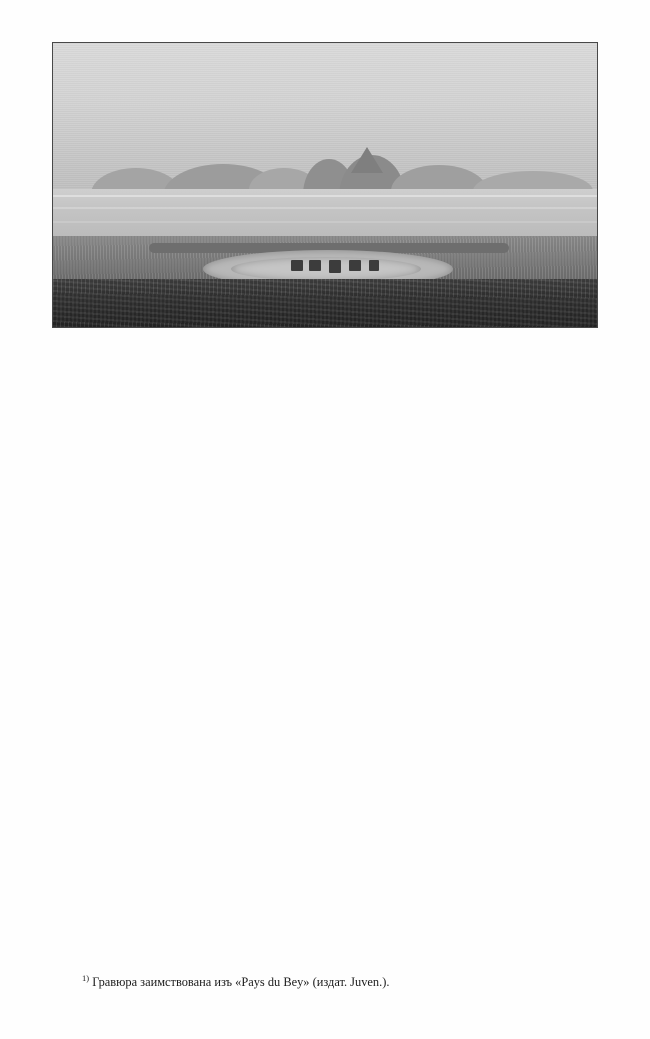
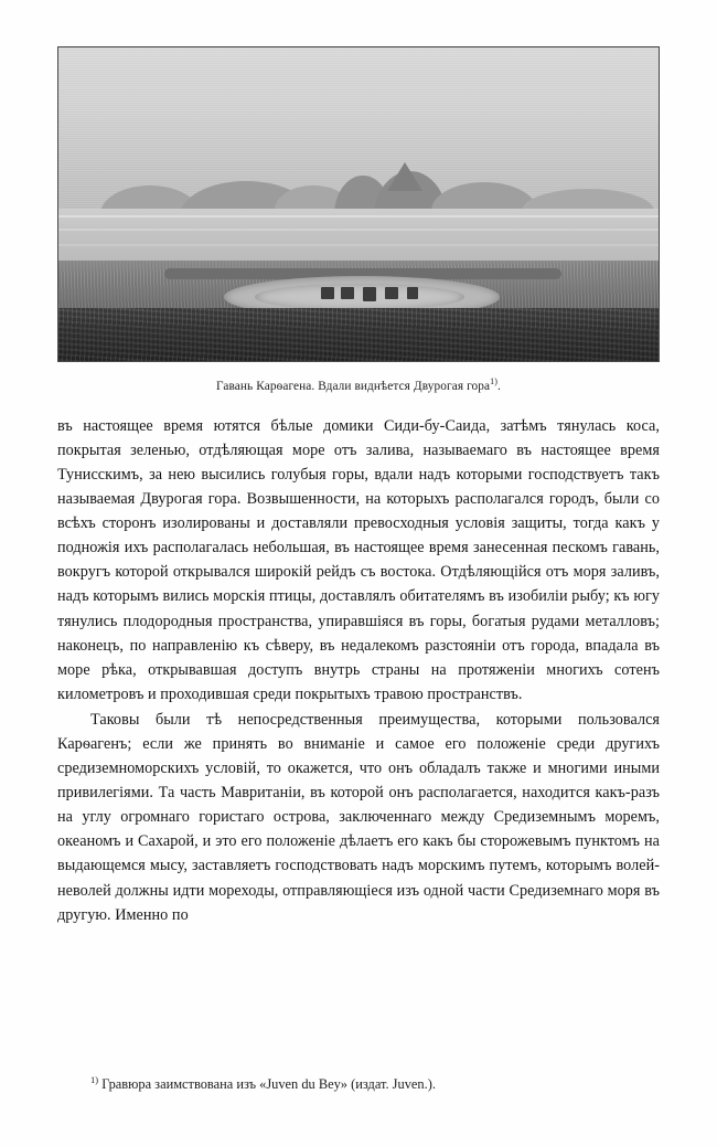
+ Гавань Карѳагена. Вдали виднѣется Двурогая гора1).
+ въ настоящее время ютятся бѣлые домики Сиди-бу-Саида, затѣмъ тянулась коса, покрытая зеленью, отдѣляющая море отъ залива, называемаго въ настоящее время Тунисскимъ, за нею высились голубыя горы, вдали надъ которыми господствуетъ такъ называемая Двурогая гора. Возвышенности, на которыхъ располагался городъ, были со всѣхъ сторонъ изолированы и доставляли превосходныя условія защиты, тогда какъ у подножія ихъ располагалась небольшая, въ настоящее время занесенная пескомъ гавань, вокругъ которой открывался широкій рейдъ съ востока. Отдѣляющійся отъ моря заливъ, надъ которымъ вились морскія птицы, доставлялъ обитателямъ въ изобиліи рыбу; къ югу тянулись плодородныя пространства, упиравшіяся въ горы, богатыя рудами металловъ; наконецъ, по направленію къ сѣверу, въ недалекомъ разстояніи отъ города, впадала въ море рѣка, открывавшая доступъ внутрь страны на протяженіи многихъ сотенъ километровъ и проходившая среди покрытыхъ травою пространствъ.
+ Таковы были тѣ непосредственныя преимущества, которыми пользовался Карѳагенъ; если же принять во вниманіе и самое его положеніе среди другихъ средиземноморскихъ условій, то окажется, что онъ обладалъ также и многими иными привилегіями. Та часть Мавританіи, въ которой онъ располагается, находится какъ-разъ на углу огромнаго гористаго острова, заключеннаго между Средиземнымъ моремъ, океаномъ и Сахарой, и это его положеніе дѣлаетъ его какъ бы сторожевымъ пунктомъ на выдающемся мысу, заставляетъ господствовать надъ морскимъ путемъ, которымъ волей-неволей должны идти мореходы, отправляющіеся изъ одной части Средиземнаго моря въ другую. Именно по
- 1) Гравюра заимствована изъ «Pays du Bey» (издат. Juven.).
+ 1) Гравюра заимствована изъ «Juven du Bey» (издат. Juven.).
